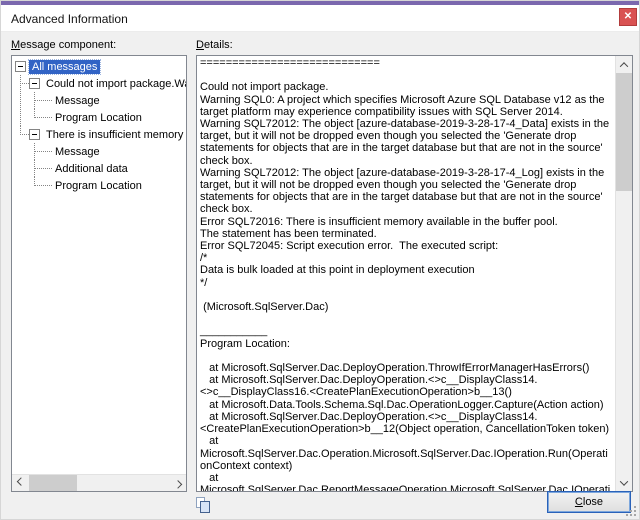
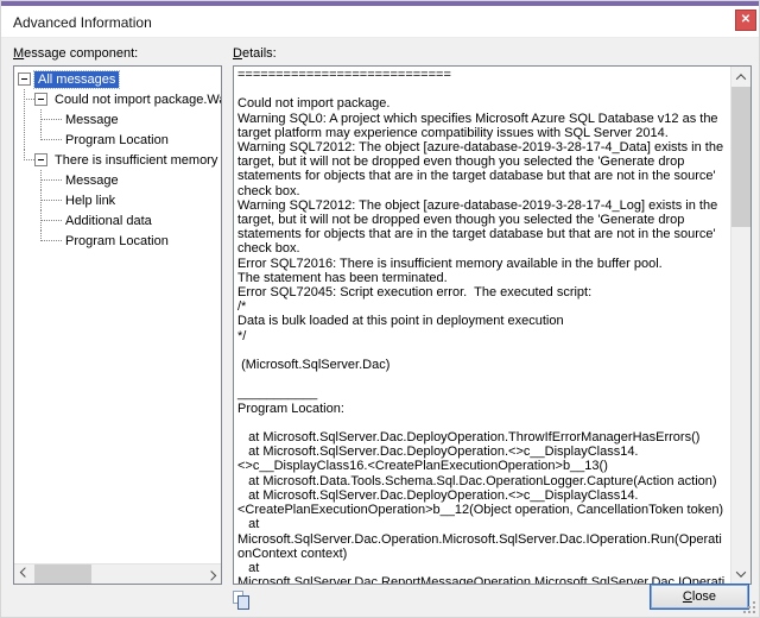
  Advanced Information
  ✕
  Message component:
  Details:
  All messages
  Could not import package.W
  Message
  Program Location
  There is insufficient memory
  Message
+ Help link
  Additional data
  Program Location
  ============================
  Could not import package.
  Warning SQL0: A project which specifies Microsoft Azure SQL Database v12 as the target platform may experience compatibility issues with SQL Server 2014.
  Warning SQL72012: The object [azure-database-2019-3-28-17-4_Data] exists in the target, but it will not be dropped even though you selected the 'Generate drop statements for objects that are in the target database but that are not in the source' check box.
  Warning SQL72012: The object [azure-database-2019-3-28-17-4_Log] exists in the target, but it will not be dropped even though you selected the 'Generate drop statements for objects that are in the target database but that are not in the source' check box.
  Error SQL72016: There is insufficient memory available in the buffer pool.
  The statement has been terminated.
  Error SQL72045: Script execution error. The executed script:
  /*
  Data is bulk loaded at this point in deployment execution
  */
  (Microsoft.SqlServer.Dac)
  ___________
  Program Location:
  at Microsoft.SqlServer.Dac.DeployOperation.ThrowIfErrorManagerHasErrors()
  at Microsoft.SqlServer.Dac.DeployOperation.<>c__DisplayClass14.<>c__DisplayClass16.<CreatePlanExecutionOperation>b__13()
  at Microsoft.Data.Tools.Schema.Sql.Dac.OperationLogger.Capture(Action action)
  at Microsoft.SqlServer.Dac.DeployOperation.<>c__DisplayClass14.<CreatePlanExecutionOperation>b__12(Object operation, CancellationToken token)
  at Microsoft.SqlServer.Dac.Operation.Microsoft.SqlServer.Dac.IOperation.Run(OperationContext context)
  Close
